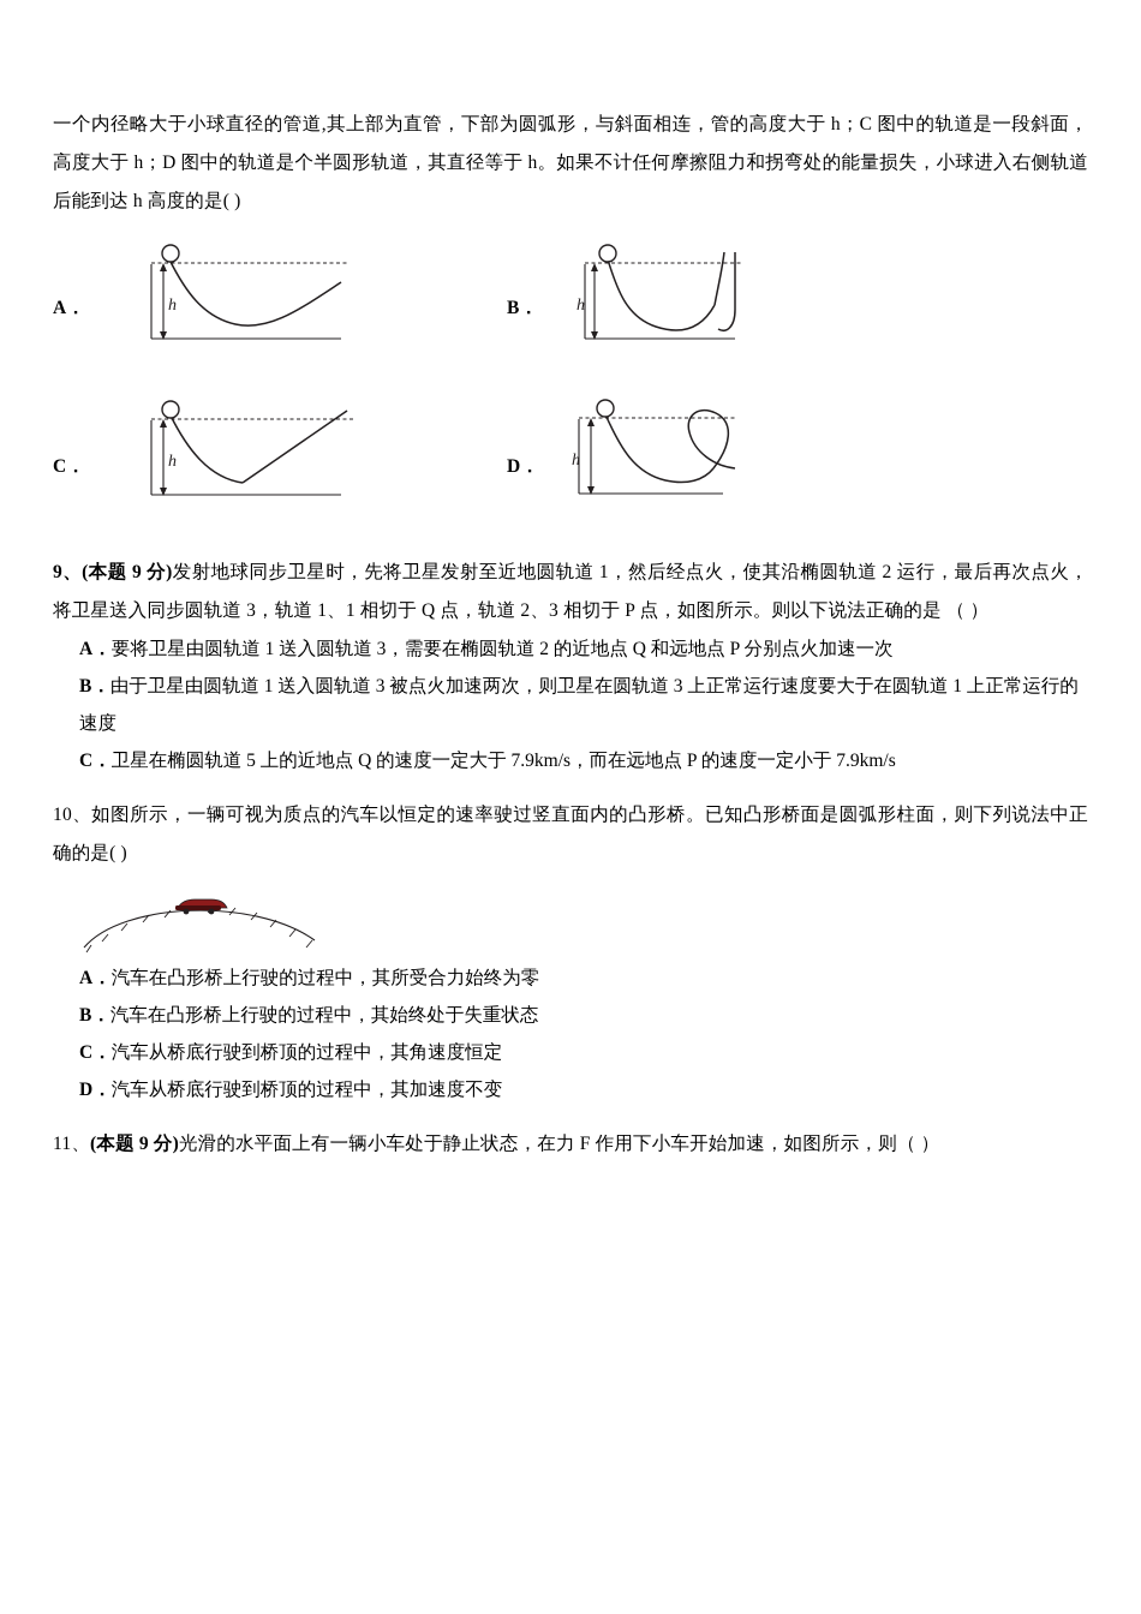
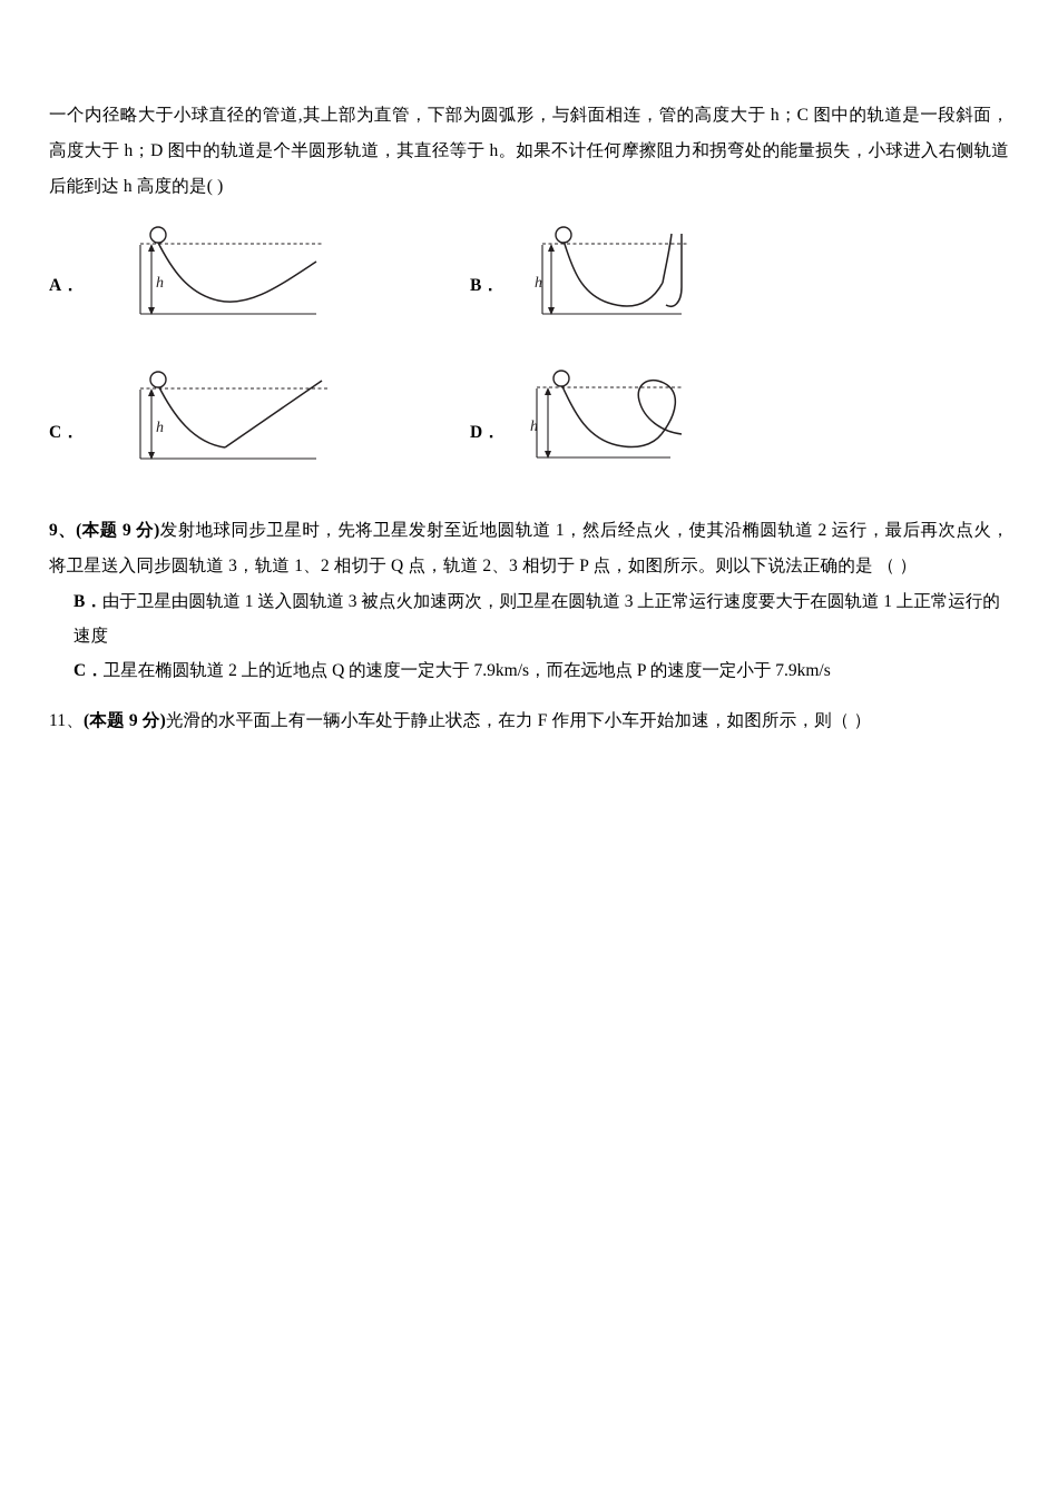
  一个内径略大于小球直径的管道,其上部为直管，下部为圆弧形，与斜面相连，管的高度大于 h；C 图中的轨道是一段斜面，高度大于 h；D 图中的轨道是个半圆形轨道，其直径等于 h。如果不计任何摩擦阻力和拐弯处的能量损失，小球进入右侧轨道后能到达 h 高度的是( )
  A．
  h
  B．
  h
  C．
  h
  D．
  h
- 9、(本题 9 分)发射地球同步卫星时，先将卫星发射至近地圆轨道 1，然后经点火，使其沿椭圆轨道 2 运行，最后再次点火，将卫星送入同步圆轨道 3，轨道 1、1 相切于 Q 点，轨道 2、3 相切于 P 点，如图所示。则以下说法正确的是 （ ）
+ 9、(本题 9 分)发射地球同步卫星时，先将卫星发射至近地圆轨道 1，然后经点火，使其沿椭圆轨道 2 运行，最后再次点火，将卫星送入同步圆轨道 3，轨道 1、2 相切于 Q 点，轨道 2、3 相切于 P 点，如图所示。则以下说法正确的是 （ ）
- A．要将卫星由圆轨道 1 送入圆轨道 3，需要在椭圆轨道 2 的近地点 Q 和远地点 P 分别点火加速一次
  B．由于卫星由圆轨道 1 送入圆轨道 3 被点火加速两次，则卫星在圆轨道 3 上正常运行速度要大于在圆轨道 1 上正常运行的速度
- C．卫星在椭圆轨道 5 上的近地点 Q 的速度一定大于 7.9km/s，而在远地点 P 的速度一定小于 7.9km/s
+ C．卫星在椭圆轨道 2 上的近地点 Q 的速度一定大于 7.9km/s，而在远地点 P 的速度一定小于 7.9km/s
- 10、如图所示，一辆可视为质点的汽车以恒定的速率驶过竖直面内的凸形桥。已知凸形桥面是圆弧形柱面，则下列说法中正确的是( )
- A．汽车在凸形桥上行驶的过程中，其所受合力始终为零
- B．汽车在凸形桥上行驶的过程中，其始终处于失重状态
- C．汽车从桥底行驶到桥顶的过程中，其角速度恒定
- D．汽车从桥底行驶到桥顶的过程中，其加速度不变
  11、(本题 9 分)光滑的水平面上有一辆小车处于静止状态，在力 F 作用下小车开始加速，如图所示，则（ ）
